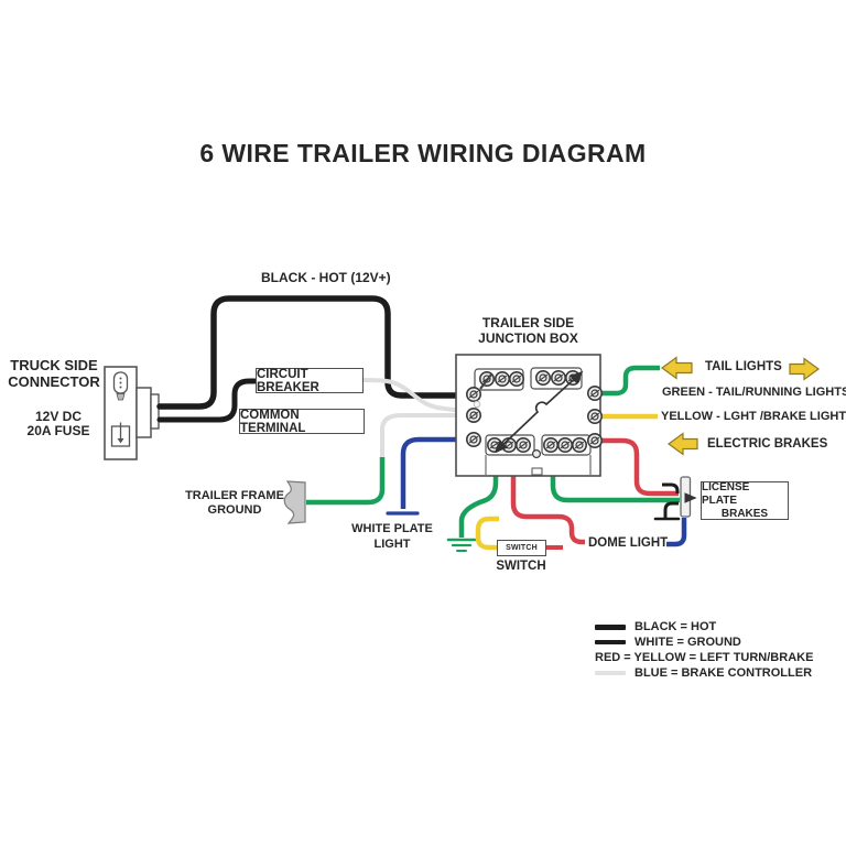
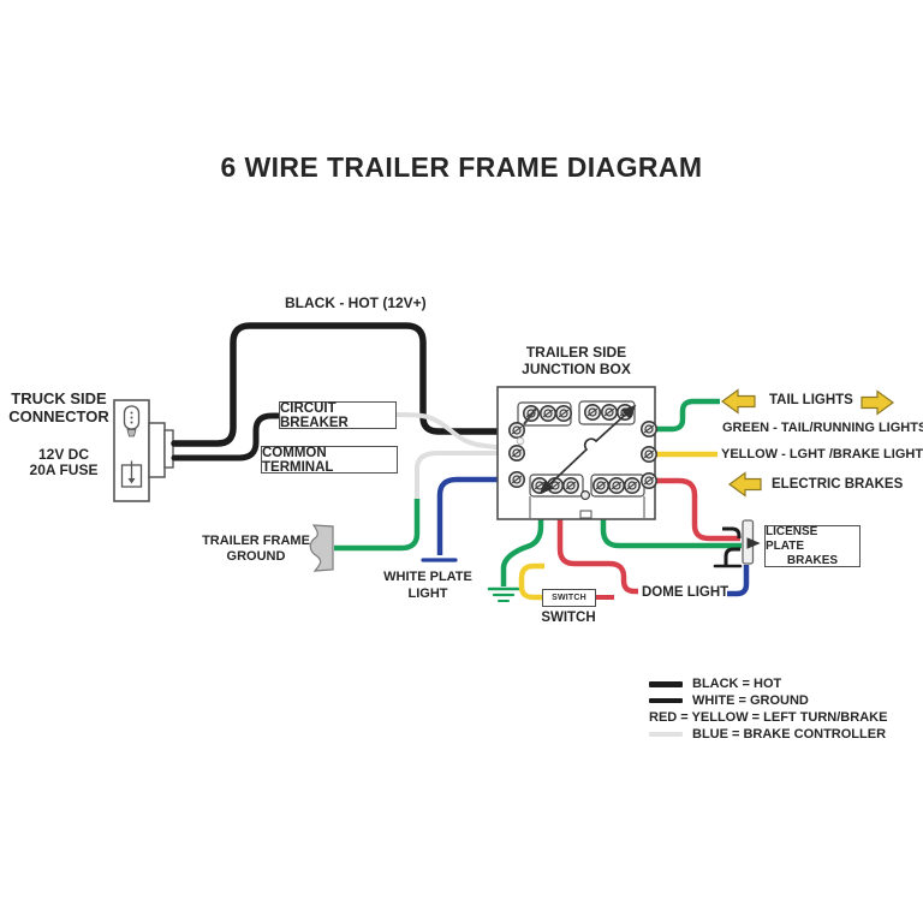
- 6 WIRE TRAILER WIRING DIAGRAM
+ 6 WIRE TRAILER FRAME DIAGRAM
  BLACK - HOT (12V+)
  TRUCK SIDE
  CONNECTOR
  12V DC
  20A FUSE
  TRAILER SIDE
  JUNCTION BOX
  CIRCUIT BREAKER
  COMMON TERMINAL
  TRAILER FRAME
  GROUND
  WHITE PLATE
  LIGHT
  SWITCH
  DOME LIGHT
  LICENSE PLATE
  BRAKES
  TAIL LIGHTS
  GREEN - TAIL/RUNNING LIGHT
  YELLOW - LGHT /BRAKE LIGHT
  ELECTRIC BRAKES
  BLACK = HOT
  WHITE = GROUND
  RED = YELLOW = LEFT TURN/BRAKE
  BLUE = BRAKE CONTROLLER
